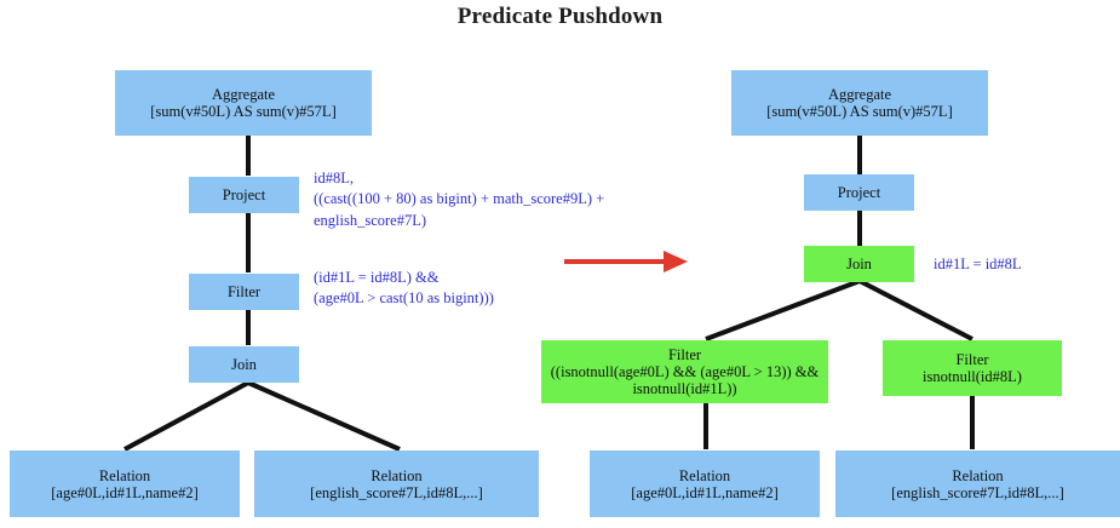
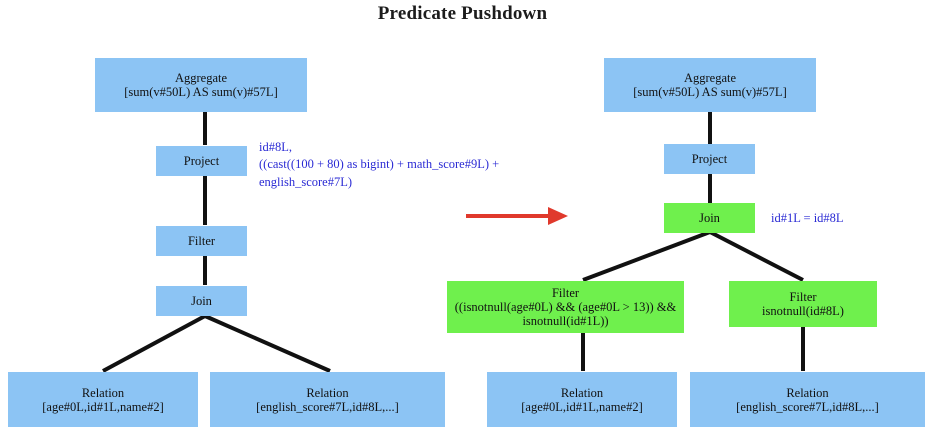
  Predicate Pushdown
  Aggregate
  [sum(v#50L) AS sum(v)#57L]
  Project
  Filter
  Join
  Relation
  [age#0L,id#1L,name#2]
  Relation
  [english_score#7L,id#8L,...]
  id#8L,
  ((cast((100 + 80) as bigint) + math_score#9L) +
  english_score#7L)
- (id#1L = id#8L) &&
- (age#0L > cast(10 as bigint)))
  Aggregate
  [sum(v#50L) AS sum(v)#57L]
  Project
  Join
  Filter
  ((isnotnull(age#0L) && (age#0L > 13)) && isnotnull(id#1L))
  Filter
  isnotnull(id#8L)
  Relation
  [age#0L,id#1L,name#2]
  Relation
  [english_score#7L,id#8L,...]
  id#1L = id#8L
